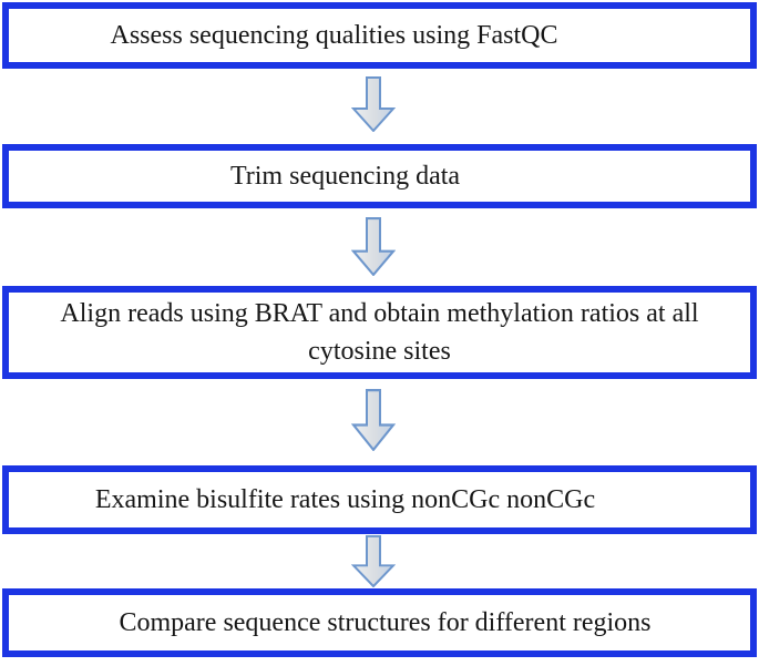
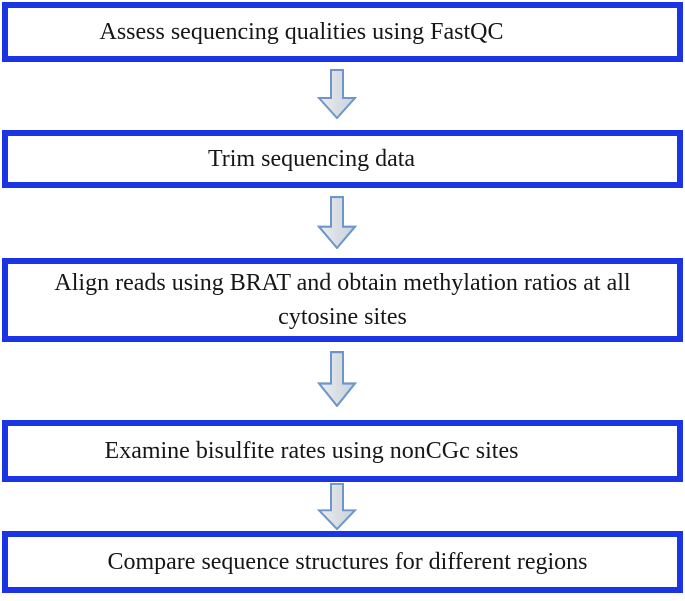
  Assess sequencing qualities using FastQC
  Trim sequencing data
  Align reads using BRAT and obtain methylation ratios at all cytosine sites
- Examine bisulfite rates using nonCGc nonCGc
+ Examine bisulfite rates using nonCGc sites
  Compare sequence structures for different regions
